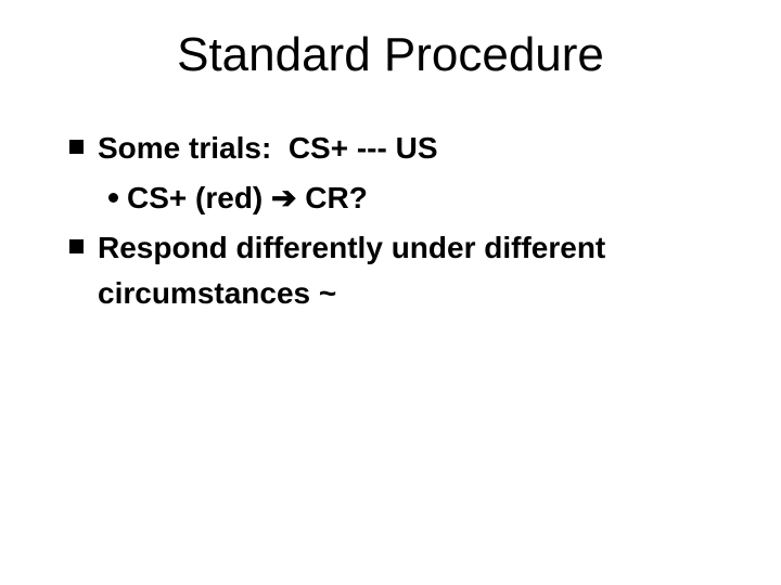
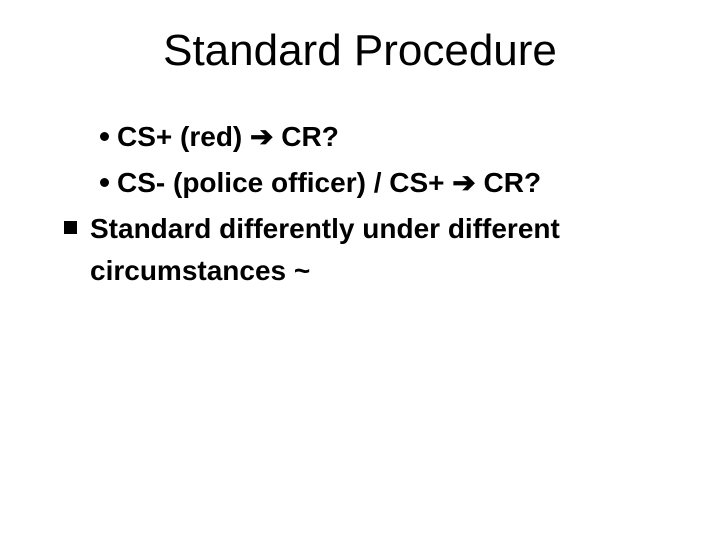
  Standard Procedure
- Some trials: CS+ --- US
  CS+ (red) ➔ CR?
+ CS- (police officer) / CS+ ➔ CR?
- Respond differently under different circumstances ~
+ Standard differently under different circumstances ~
